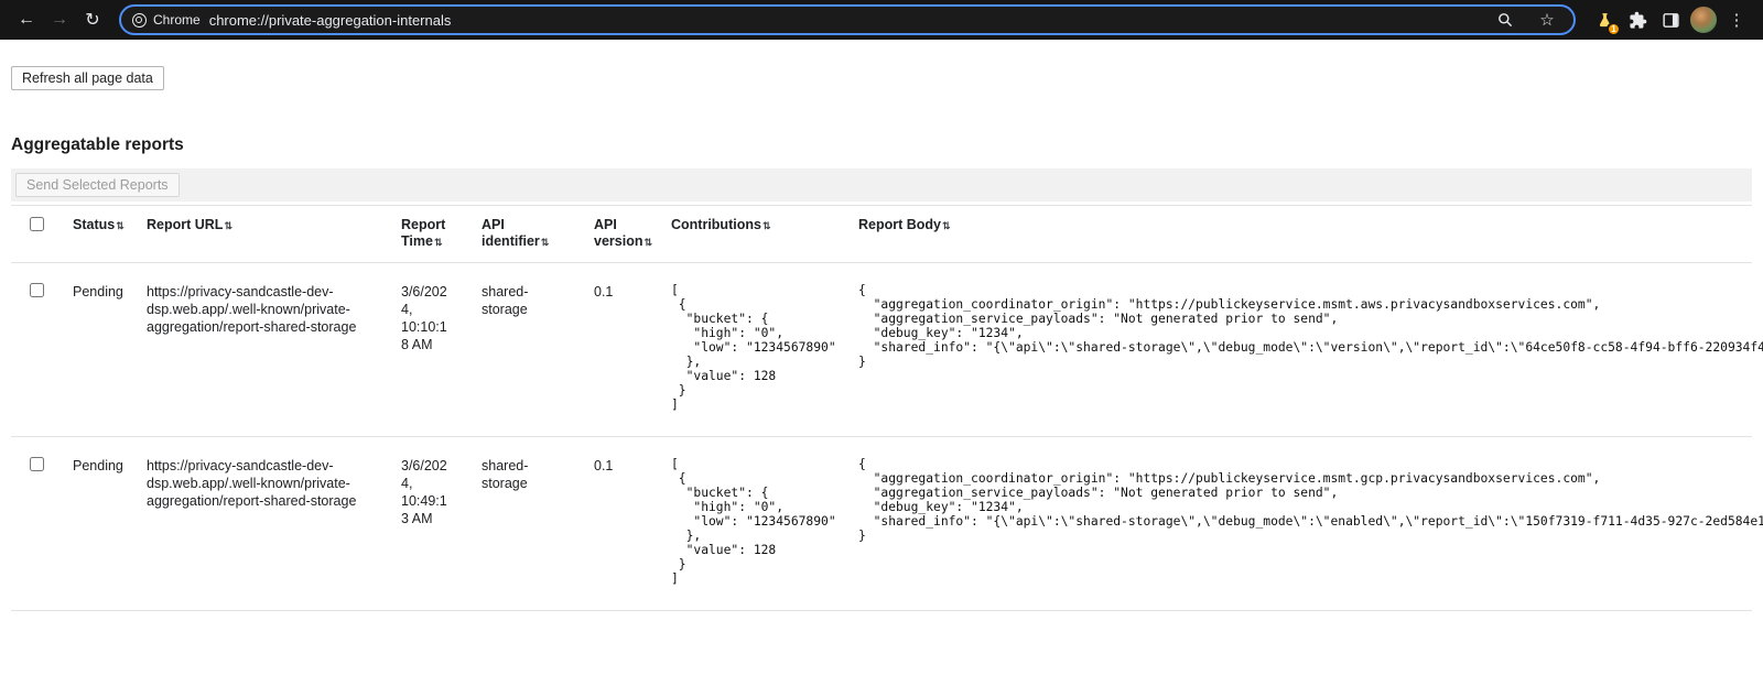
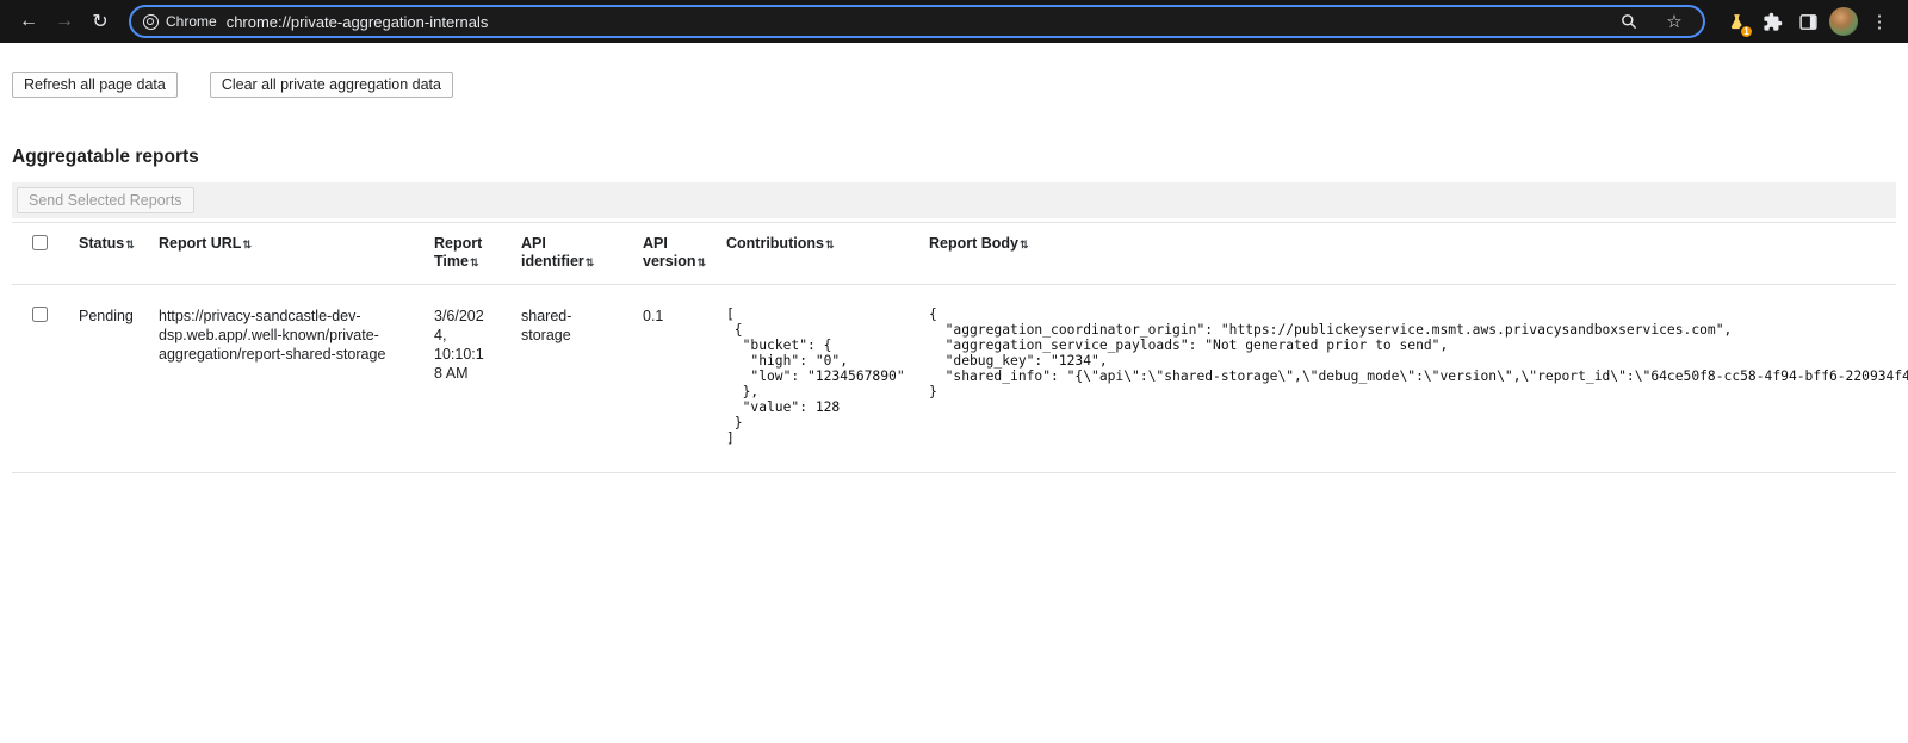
  ←
  →
  ↻
  Chrome
  chrome://private-aggregation-internals
  ☆
  1
  ⋮
  Refresh all page data
+ Clear all private aggregation data
  Aggregatable reports
  Send Selected Reports
  	Status⇅	Report URL⇅	Report Time⇅	API identifier⇅	API version⇅	Contributions⇅	Report Body⇅
  	Pending	https://privacy-sandcastle-dev-dsp.web.app/.well-known/private-aggregation/report-shared-storage	3/6/2024, 10:10:18 AM	shared-storage	0.1	[ { "bucket": { "high": "0", "low": "1234567890" }, "value": 128 } ]	{ "aggregation_coordinator_origin": "https://publickeyservice.msmt.aws.privacysandboxservices.com", "aggregation_service_payloads": "Not generated prior to send", "debug_key": "1234", "shared_info": "{\"api\":\"shared-storage\",\"debug_mode\":\"version\",\"report_id\":\"64ce50f8-cc58-4f94-bff6-220934f4 }
- 	Pending	https://privacy-sandcastle-dev-dsp.web.app/.well-known/private-aggregation/report-shared-storage	3/6/2024, 10:49:13 AM	shared-storage	0.1	[ { "bucket": { "high": "0", "low": "1234567890" }, "value": 128 } ]	{ "aggregation_coordinator_origin": "https://publickeyservice.msmt.gcp.privacysandboxservices.com", "aggregation_service_payloads": "Not generated prior to send", "debug_key": "1234", "shared_info": "{\"api\":\"shared-storage\",\"debug_mode\":\"enabled\",\"report_id\":\"150f7319-f711-4d35-927c-2ed584e1 }
